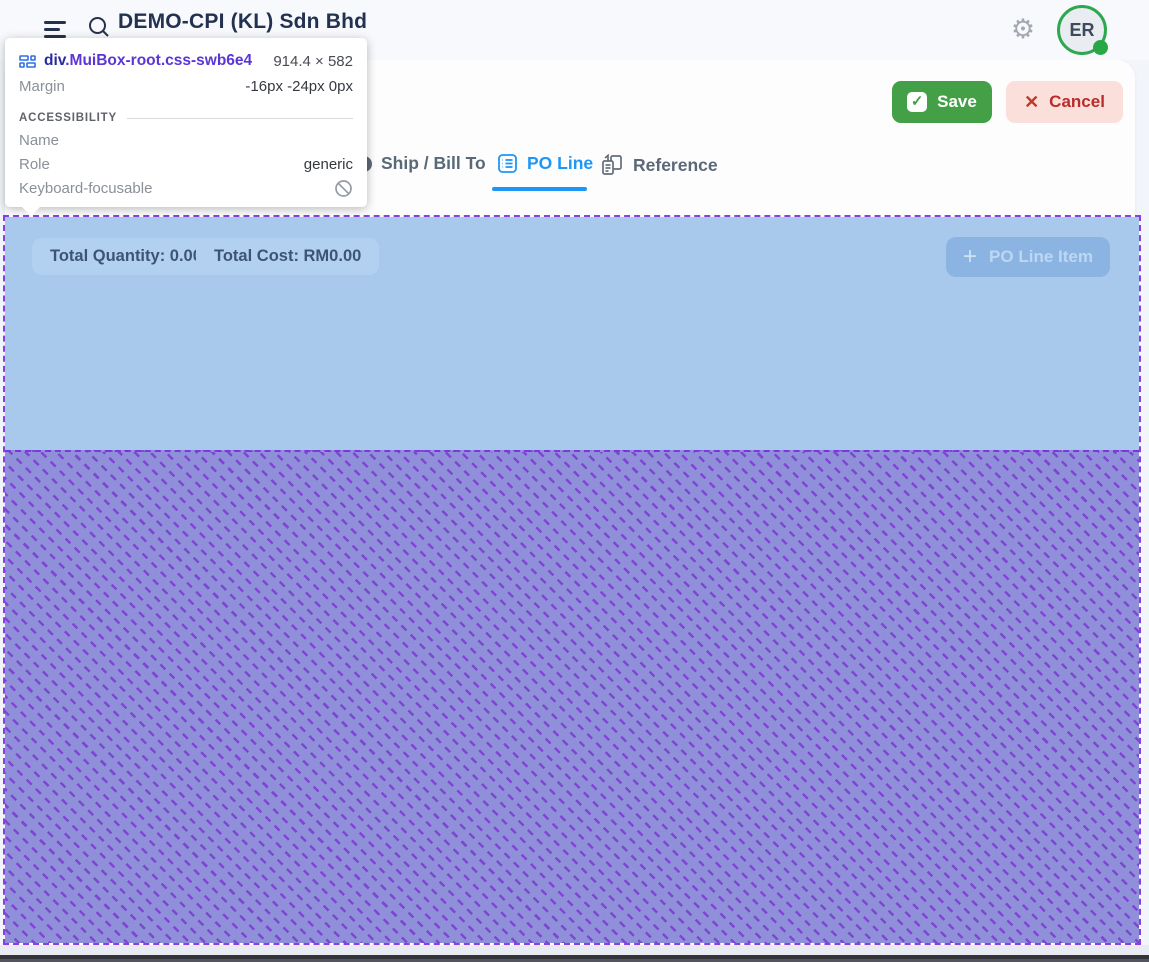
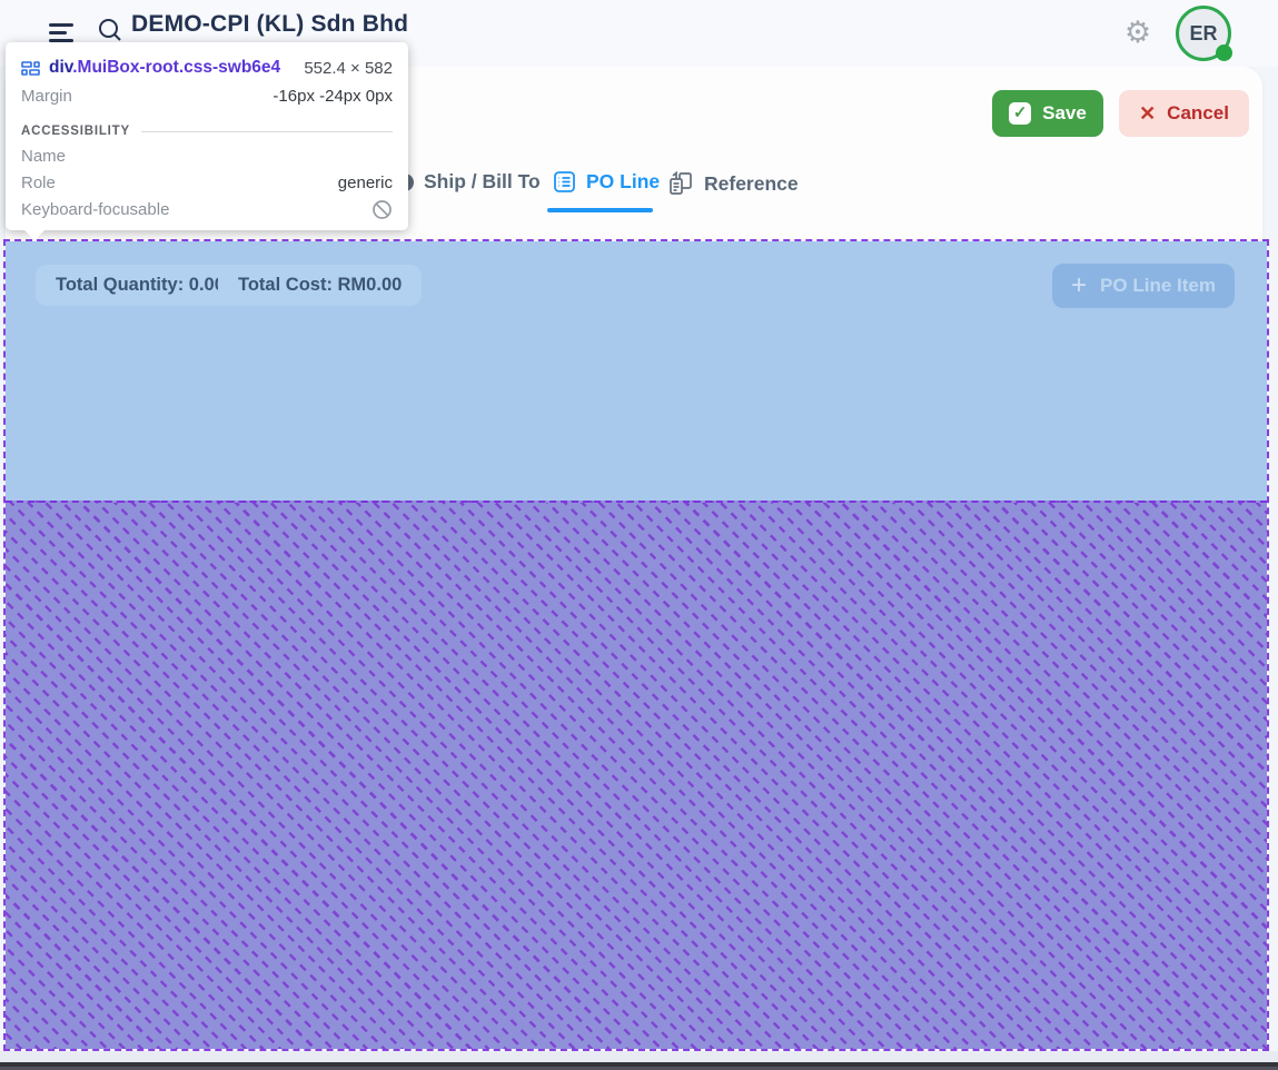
  ✓
  Save
  ✕
  Cancel
  Ship / Bill To
  PO Line
  Reference
  Total Quantity: 0.0
  Total Cost: RM0.00
  +
  PO Line Item
  DEMO-CPI (KL) Sdn Bhd
  ⚙
  ER
  div.MuiBox-root.css-swb6e4
- 914.4 × 582
+ 552.4 × 582
  Margin
  -16px -24px 0px
  ACCESSIBILITY
  Name
  Role
  generic
  Keyboard-focusable
